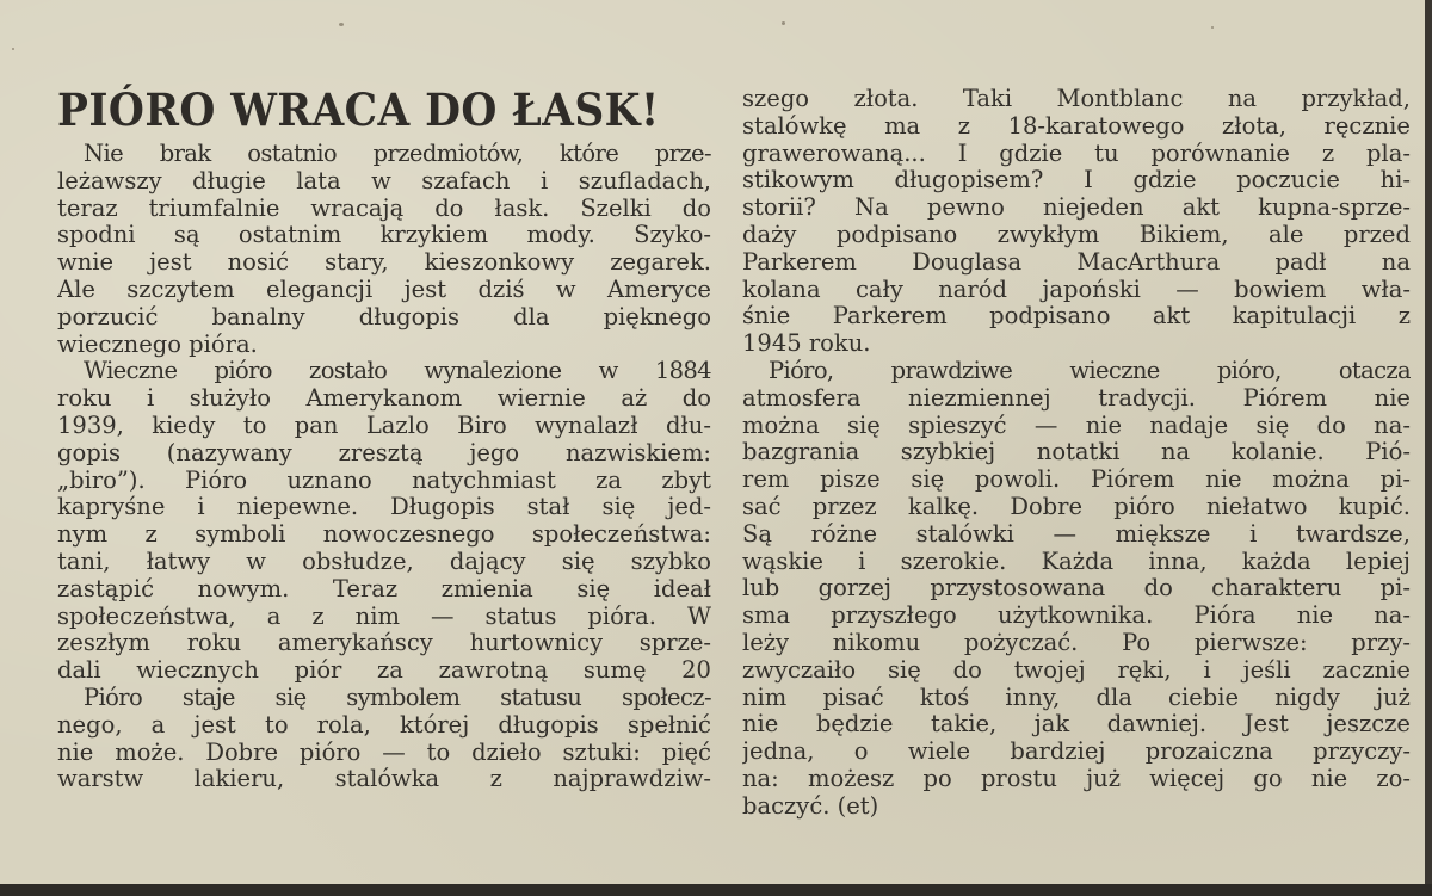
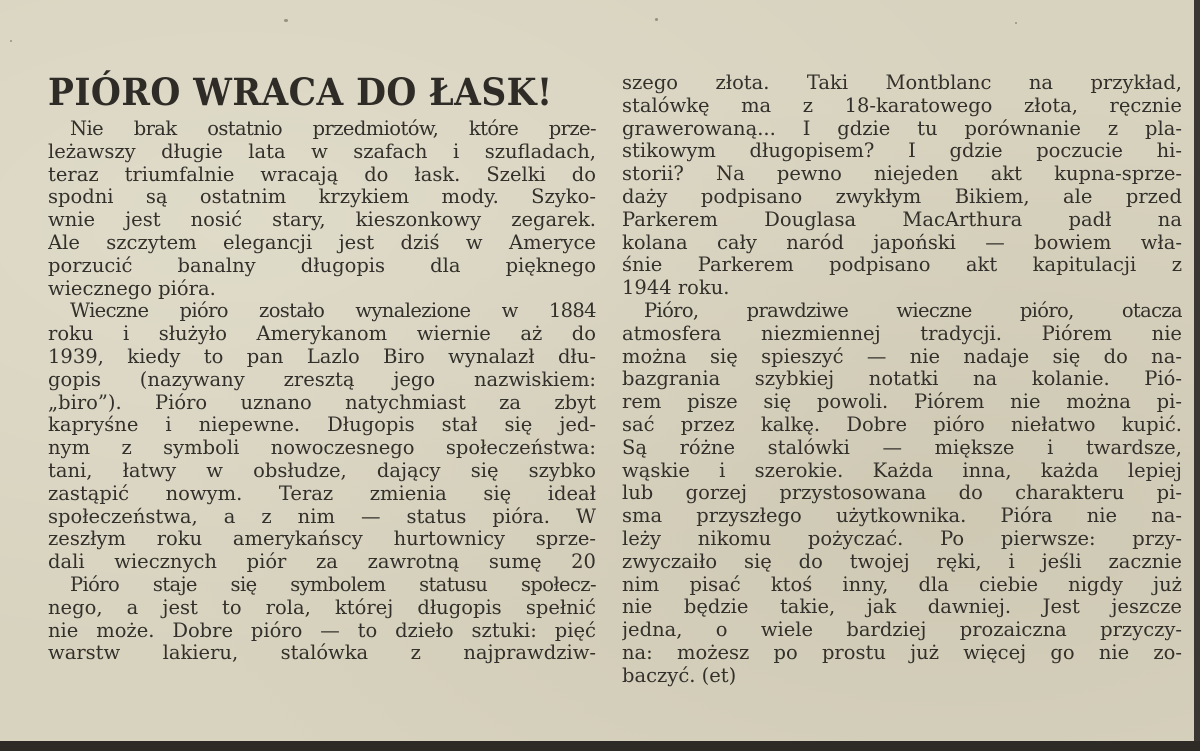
  PIÓRO WRACA DO ŁASK!
  Nie
  brak
  ostatnio
  przedmiotów,
  które
  prze-
  leżawszy
  długie
  lata
  w
  szafach
  i
  szufladach,
  teraz
  triumfalnie
  wracają
  do
  łask.
  Szelki
  do
  spodni
  są
  ostatnim
  krzykiem
  mody.
  Szyko-
  wnie
  jest
  nosić
  stary,
  kieszonkowy
  zegarek.
  Ale
  szczytem
  elegancji
  jest
  dziś
  w
  Ameryce
  porzucić
  banalny
  długopis
  dla
  pięknego
  wiecznego pióra.
  Wieczne
  pióro
  zostało
  wynalezione
  w
  1884
  roku
  i
  służyło
  Amerykanom
  wiernie
  aż
  do
  1939,
  kiedy
  to
  pan
  Lazlo
  Biro
  wynalazł
  dłu-
  gopis
  (nazywany
  zresztą
  jego
  nazwiskiem:
  „biro”).
  Pióro
  uznano
  natychmiast
  za
  zbyt
  kapryśne
  i
  niepewne.
  Długopis
  stał
  się
  jed-
  nym
  z
  symboli
  nowoczesnego
  społeczeństwa:
  tani,
  łatwy
  w
  obsłudze,
  dający
  się
  szybko
  zastąpić
  nowym.
  Teraz
  zmienia
  się
  ideał
  społeczeństwa,
  a
  z
  nim
  —
  status
  pióra.
  W
  zeszłym
  roku
  amerykańscy
  hurtownicy
  sprze-
  dali
  wiecznych
  piór
  za
  zawrotną
  sumę
  20
  Pióro
  staje
  się
  symbolem
  statusu
  społecz-
  nego,
  a
  jest
  to
  rola,
  której
  długopis
  spełnić
  nie
  może.
  Dobre
  pióro
  —
  to
  dzieło
  sztuki:
  pięć
  warstw
  lakieru,
  stalówka
  z
  najprawdziw-
  szego
  złota.
  Taki
  Montblanc
  na
  przykład,
  stalówkę
  ma
  z
  18-karatowego
  złota,
  ręcznie
  grawerowaną...
  I
  gdzie
  tu
  porównanie
  z
  pla-
  stikowym
  długopisem?
  I
  gdzie
  poczucie
  hi-
  storii?
  Na
  pewno
  niejeden
  akt
  kupna-sprze-
  daży
  podpisano
  zwykłym
  Bikiem,
  ale
  przed
  Parkerem
  Douglasa
  MacArthura
  padł
  na
  kolana
  cały
  naród
  japoński
  —
  bowiem
  wła-
  śnie
  Parkerem
  podpisano
  akt
  kapitulacji
  z
- 1945 roku.
+ 1944 roku.
  Pióro,
  prawdziwe
  wieczne
  pióro,
  otacza
  atmosfera
  niezmiennej
  tradycji.
  Piórem
  nie
  można
  się
  spieszyć
  —
  nie
  nadaje
  się
  do
  na-
  bazgrania
  szybkiej
  notatki
  na
  kolanie.
  Pió-
  rem
  pisze
  się
  powoli.
  Piórem
  nie
  można
  pi-
  sać
  przez
  kalkę.
  Dobre
  pióro
  niełatwo
  kupić.
  Są
  różne
  stalówki
  —
  miększe
  i
  twardsze,
  wąskie
  i
  szerokie.
  Każda
  inna,
  każda
  lepiej
  lub
  gorzej
  przystosowana
  do
  charakteru
  pi-
  sma
  przyszłego
  użytkownika.
  Pióra
  nie
  na-
  leży
  nikomu
  pożyczać.
  Po
  pierwsze:
  przy-
  zwyczaiło
  się
  do
  twojej
  ręki,
  i
  jeśli
  zacznie
  nim
  pisać
  ktoś
  inny,
  dla
  ciebie
  nigdy
  już
  nie
  będzie
  takie,
  jak
  dawniej.
  Jest
  jeszcze
  jedna,
  o
  wiele
  bardziej
  prozaiczna
  przyczy-
  na:
  możesz
  po
  prostu
  już
  więcej
  go
  nie
  zo-
  baczyć. (et)
